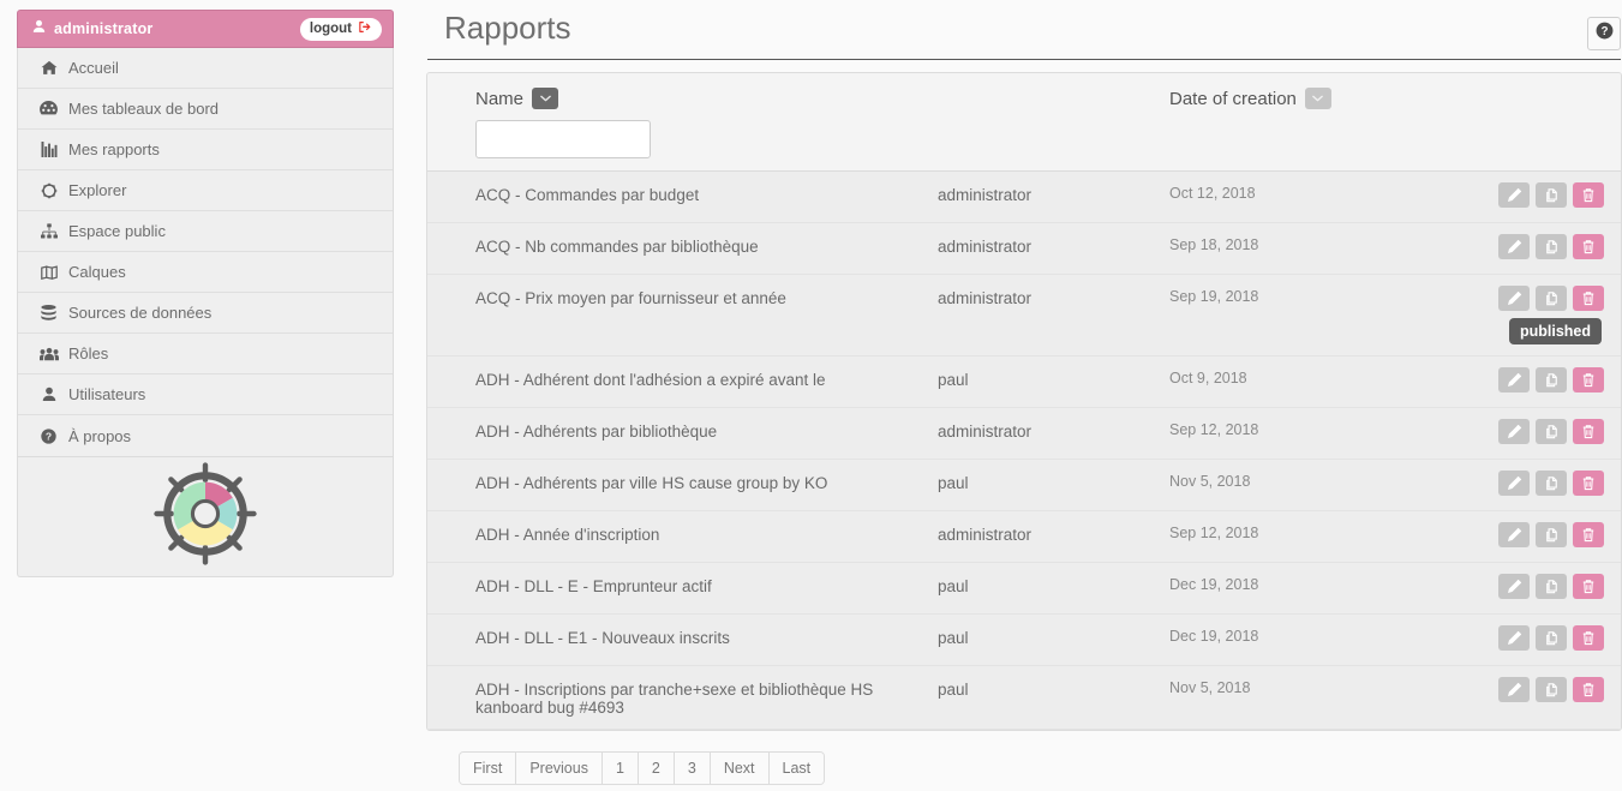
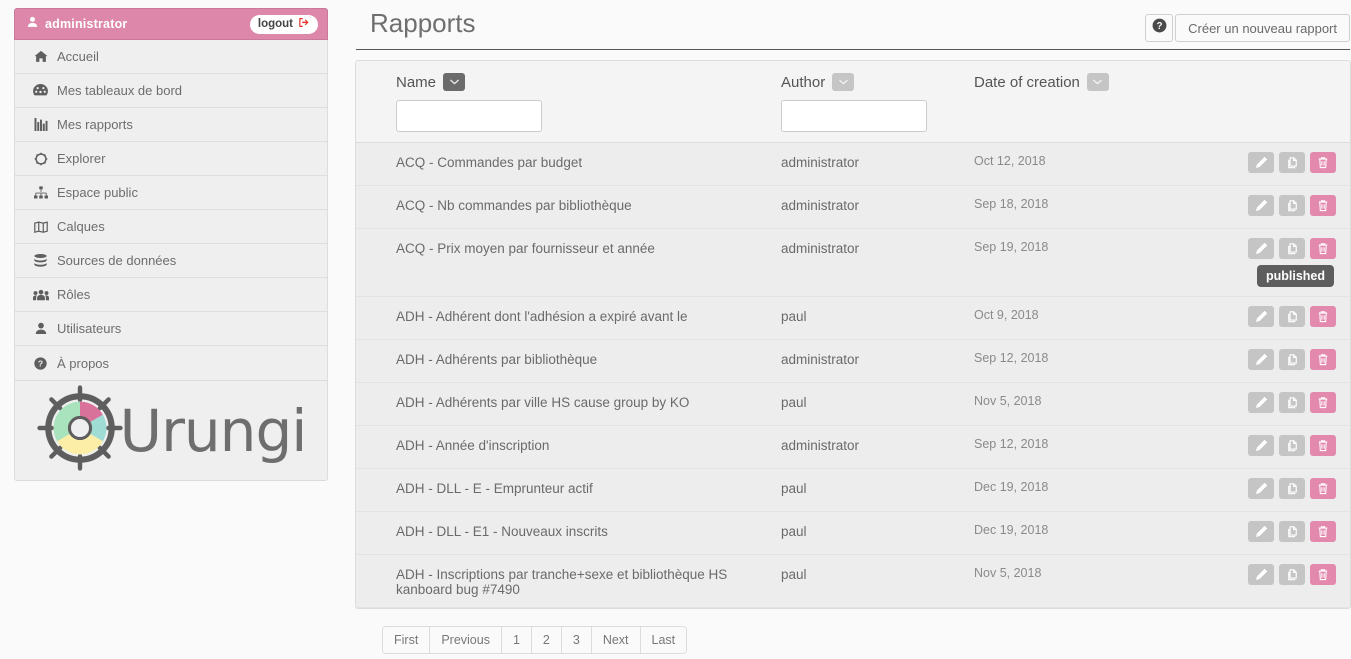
  administrator
  logout
  Accueil
  Mes tableaux de bord
  Mes rapports
  Explorer
  Espace public
  Calques
  Sources de données
  Rôles
  Utilisateurs
  ?
  À propos
+ Urungi
  Rapports
  ?
+ Créer un nouveau rapport
  Name
+ Author
  Date of creation
  ACQ - Commandes par budget
  administrator
  Oct 12, 2018
  ACQ - Nb commandes par bibliothèque
  administrator
  Sep 18, 2018
  ACQ - Prix moyen par fournisseur et année
  administrator
  Sep 19, 2018
  published
  ADH - Adhérent dont l'adhésion a expiré avant le
  paul
  Oct 9, 2018
  ADH - Adhérents par bibliothèque
  administrator
  Sep 12, 2018
  ADH - Adhérents par ville HS cause group by KO
  paul
  Nov 5, 2018
  ADH - Année d'inscription
  administrator
  Sep 12, 2018
  ADH - DLL - E - Emprunteur actif
  paul
  Dec 19, 2018
  ADH - DLL - E1 - Nouveaux inscrits
  paul
  Dec 19, 2018
- ADH - Inscriptions par tranche+sexe et bibliothèque HS kanboard bug #4693
+ ADH - Inscriptions par tranche+sexe et bibliothèque HS kanboard bug #7490
  paul
  Nov 5, 2018
  First
  Previous
  1
  2
  3
  Next
  Last
